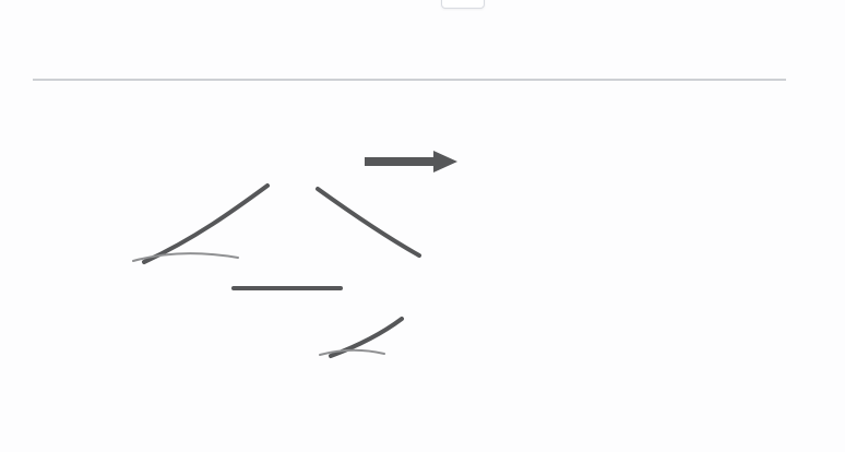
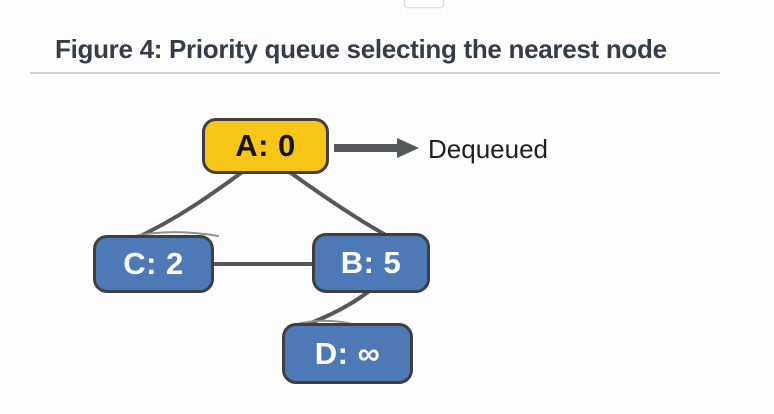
+ Figure 4: Priority queue selecting the nearest node
+ A: 0
+ C: 2
+ B: 5
+ D: ∞
+ Dequeued
